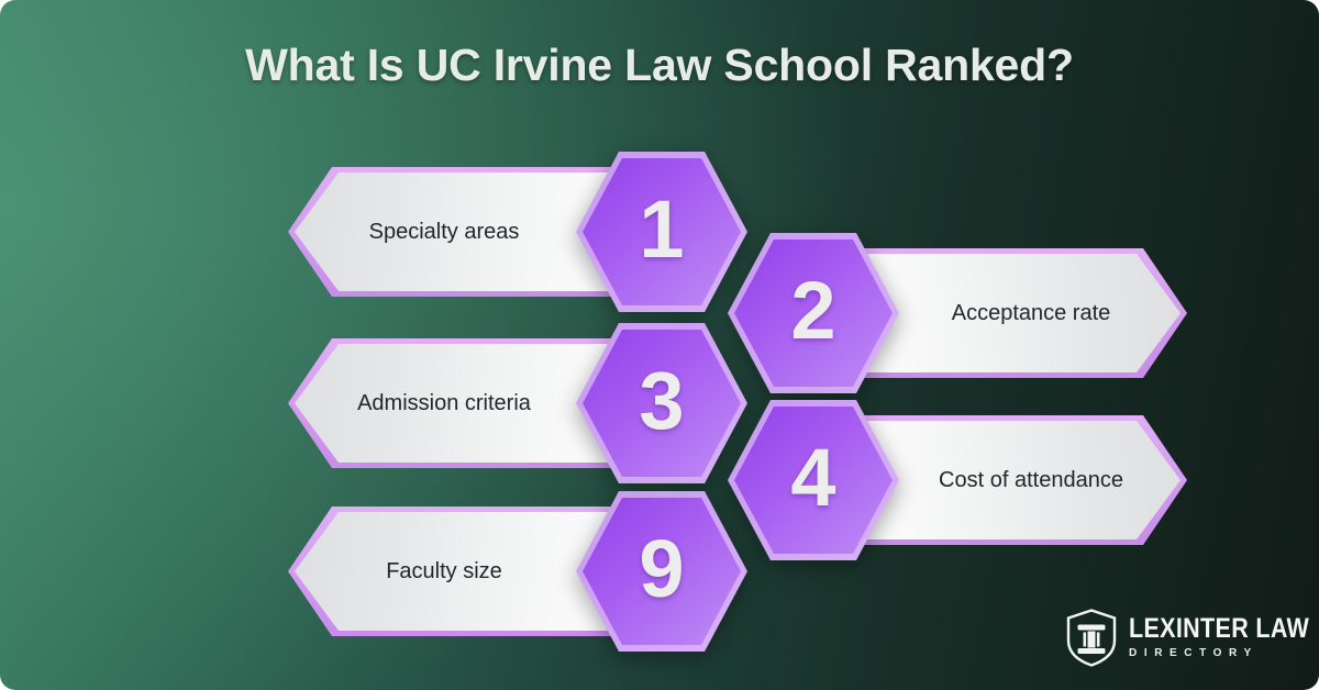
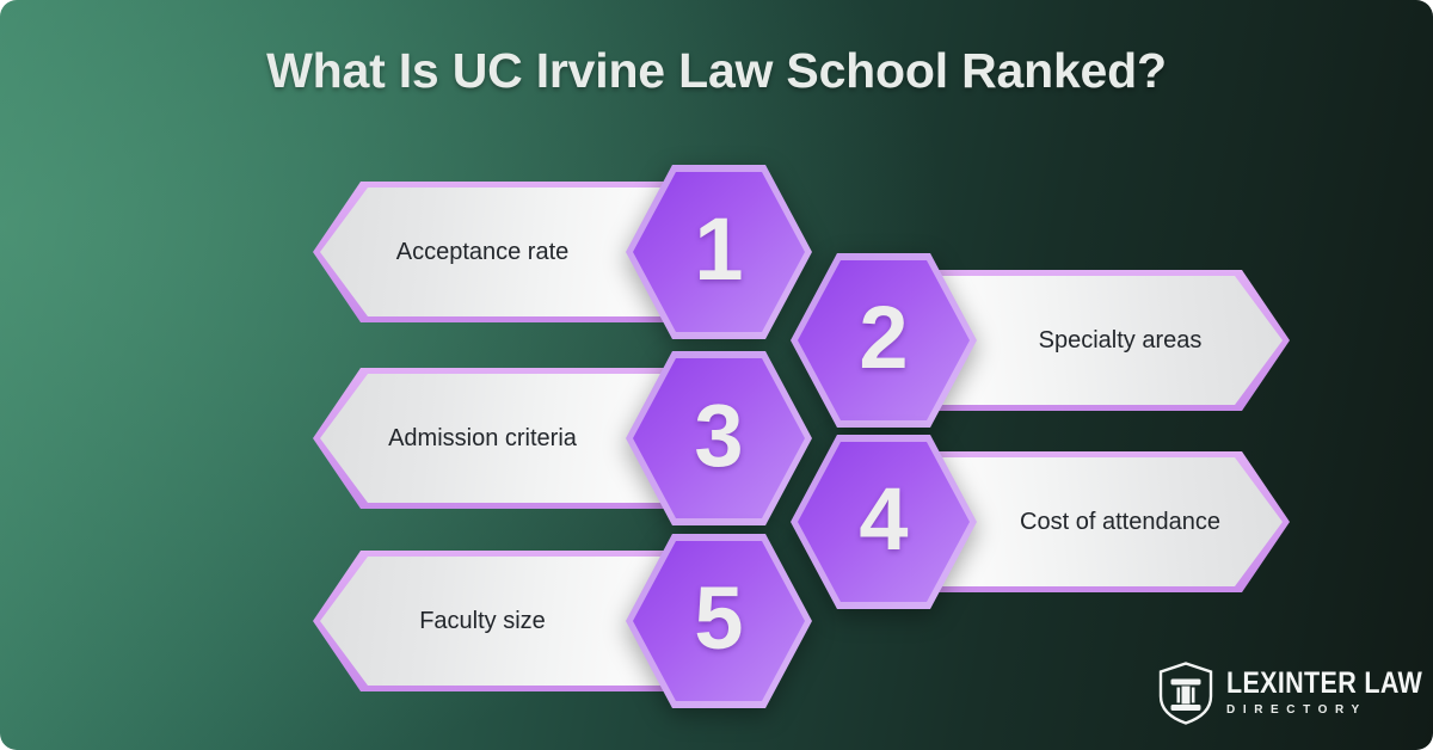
  What Is UC Irvine Law School Ranked?
- Specialty areas
+ Acceptance rate
  1
- Acceptance rate
+ Specialty areas
  2
  Admission criteria
  3
  Cost of attendance
  4
  Faculty size
- 9
+ 5
  LEXINTER LAW
  DIRECTORY
